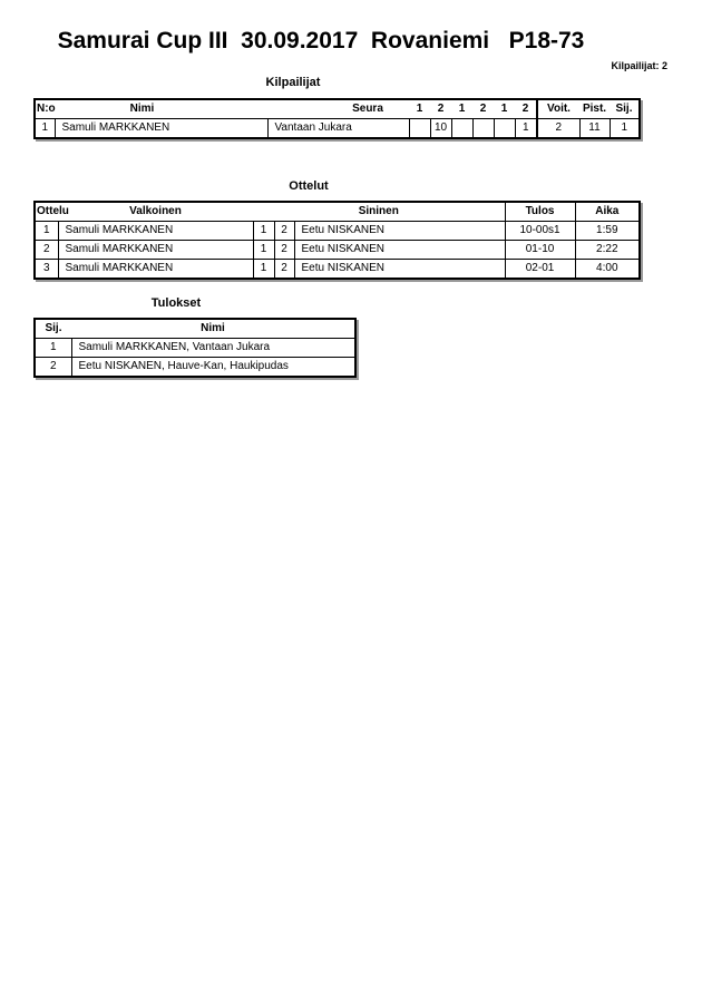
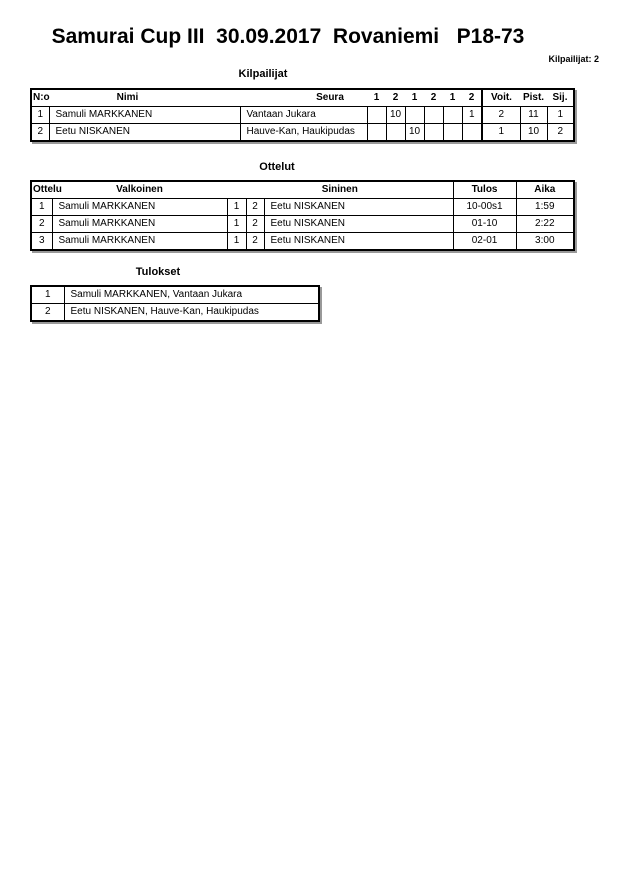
  Samurai Cup III 30.09.2017 Rovaniemi P18-73
  Kilpailijat: 2
  Kilpailijat
  N:o	Nimi	Seura	1	2	1	2	1	2	Voit.	Pist.	Sij.
  1	Samuli MARKKANEN	Vantaan Jukara		10				1	2	11	1
+ 2	Eetu NISKANEN	Hauve-Kan, Haukipudas			10				1	10	2
  Ottelut
  Ottelu	Valkoinen	Sininen	Tulos	Aika
  1	Samuli MARKKANEN	1	2	Eetu NISKANEN	10-00s1	1:59
  2	Samuli MARKKANEN	1	2	Eetu NISKANEN	01-10	2:22
- 3	Samuli MARKKANEN	1	2	Eetu NISKANEN	02-01	4:00
+ 3	Samuli MARKKANEN	1	2	Eetu NISKANEN	02-01	3:00
  Tulokset
- Sij.	Nimi
  1	Samuli MARKKANEN, Vantaan Jukara
  2	Eetu NISKANEN, Hauve-Kan, Haukipudas
